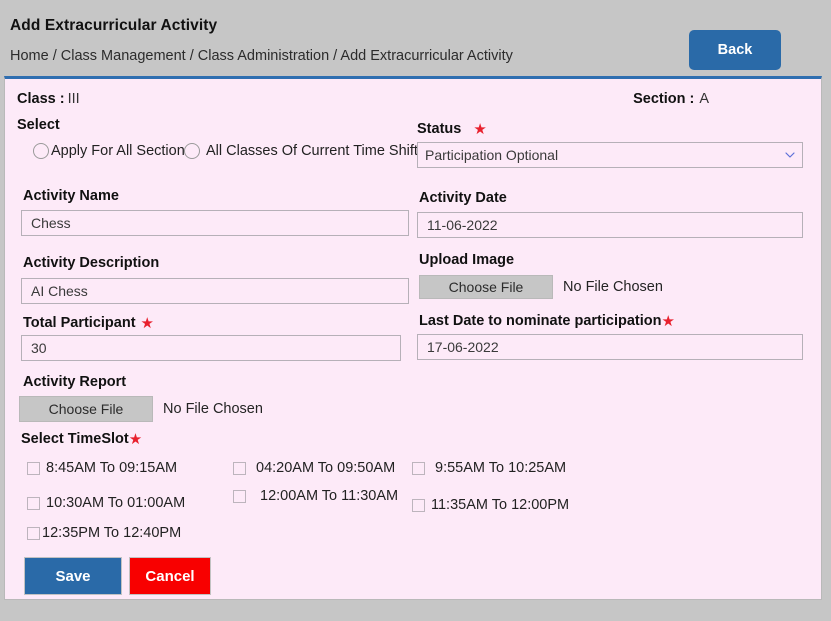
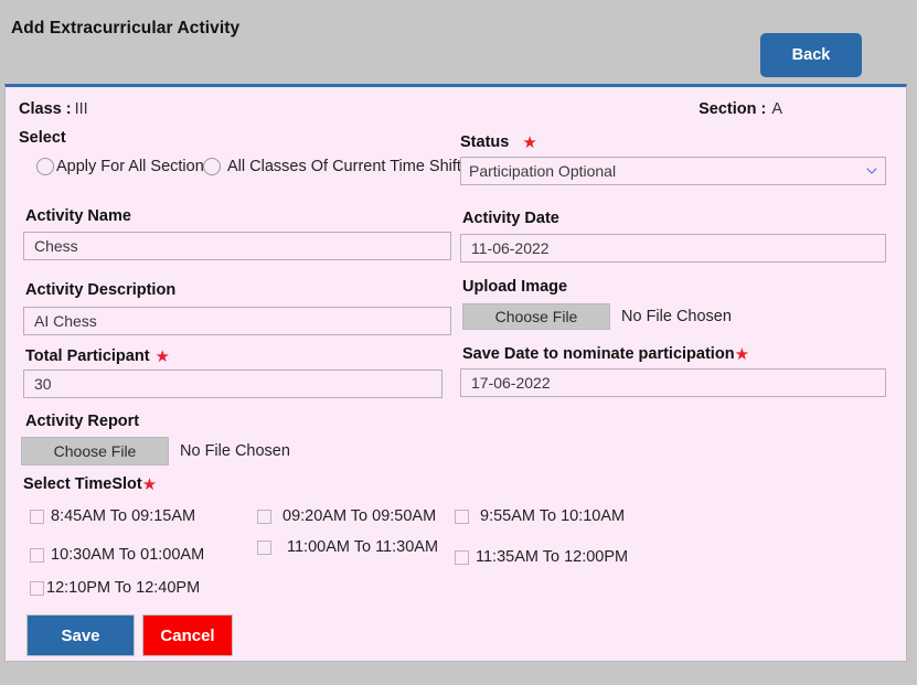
  Add Extracurricular Activity
- Home / Class Management / Class Administration / Add Extracurricular Activity
  Back
  Class : III
  Section : A
  Select
  Apply For All Section
  All Classes Of Current Time Shift
  Status ★
  Participation Optional
  Activity Name
  Chess
  Activity Date
  11-06-2022
  Activity Description
  AI Chess
  Upload Image
  Choose File
  No File Chosen
  Total Participant ★
  30
- Last Date to nominate participation★
+ Save Date to nominate participation★
  17-06-2022
  Activity Report
  Choose File
  No File Chosen
  Select TimeSlot★
  8:45AM To 09:15AM
- 04:20AM To 09:50AM
+ 09:20AM To 09:50AM
- 9:55AM To 10:25AM
+ 9:55AM To 10:10AM
  10:30AM To 01:00AM
- 12:00AM To 11:30AM
+ 11:00AM To 11:30AM
  11:35AM To 12:00PM
- 12:35PM To 12:40PM
+ 12:10PM To 12:40PM
  Save
  Cancel
